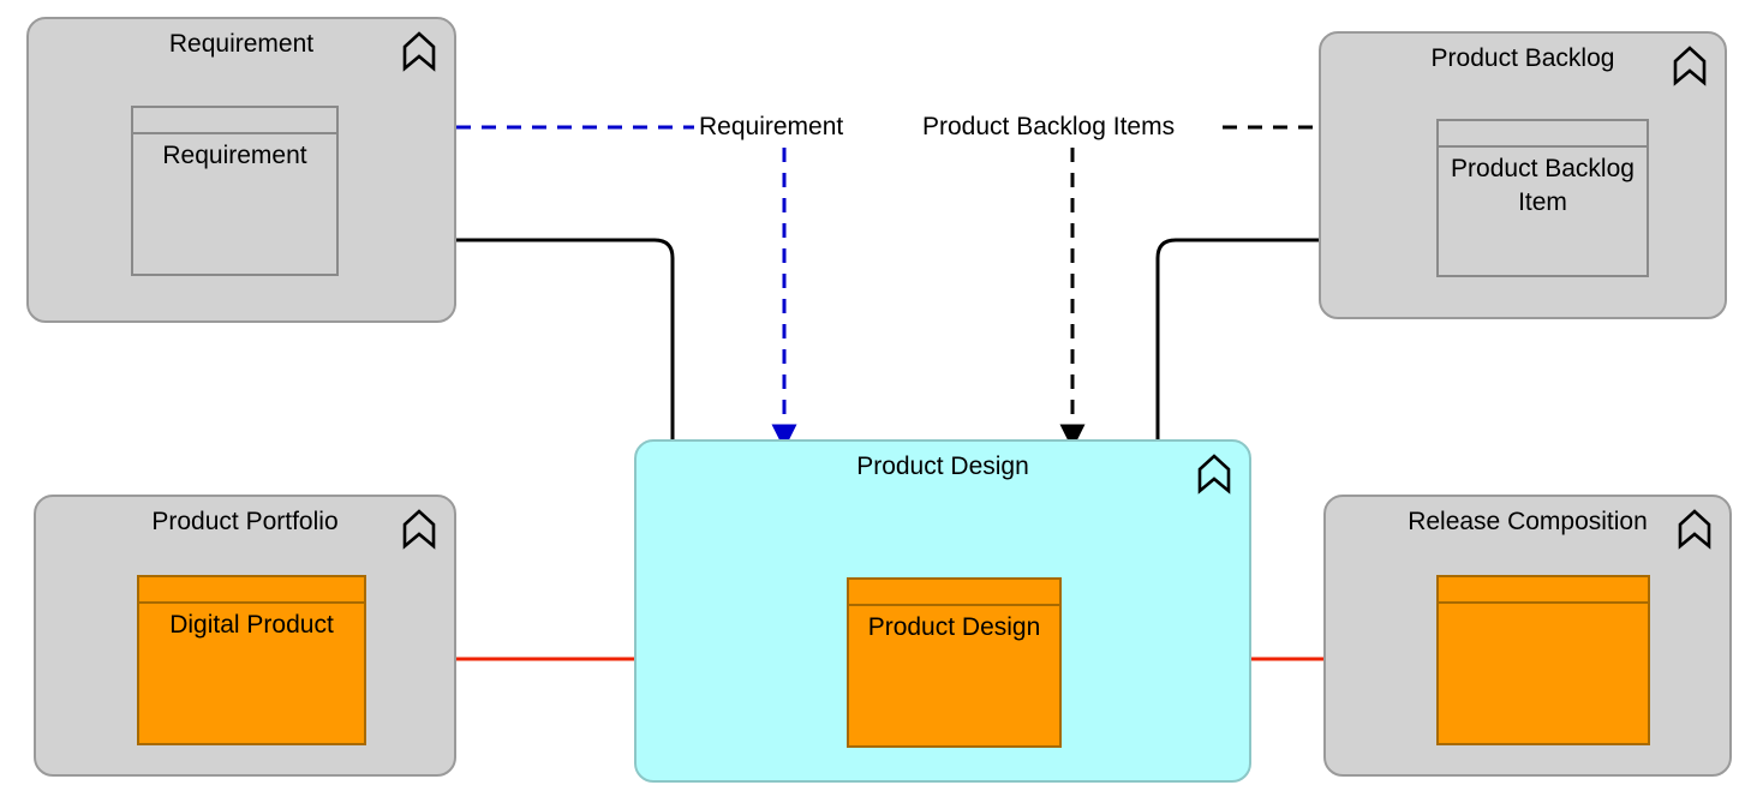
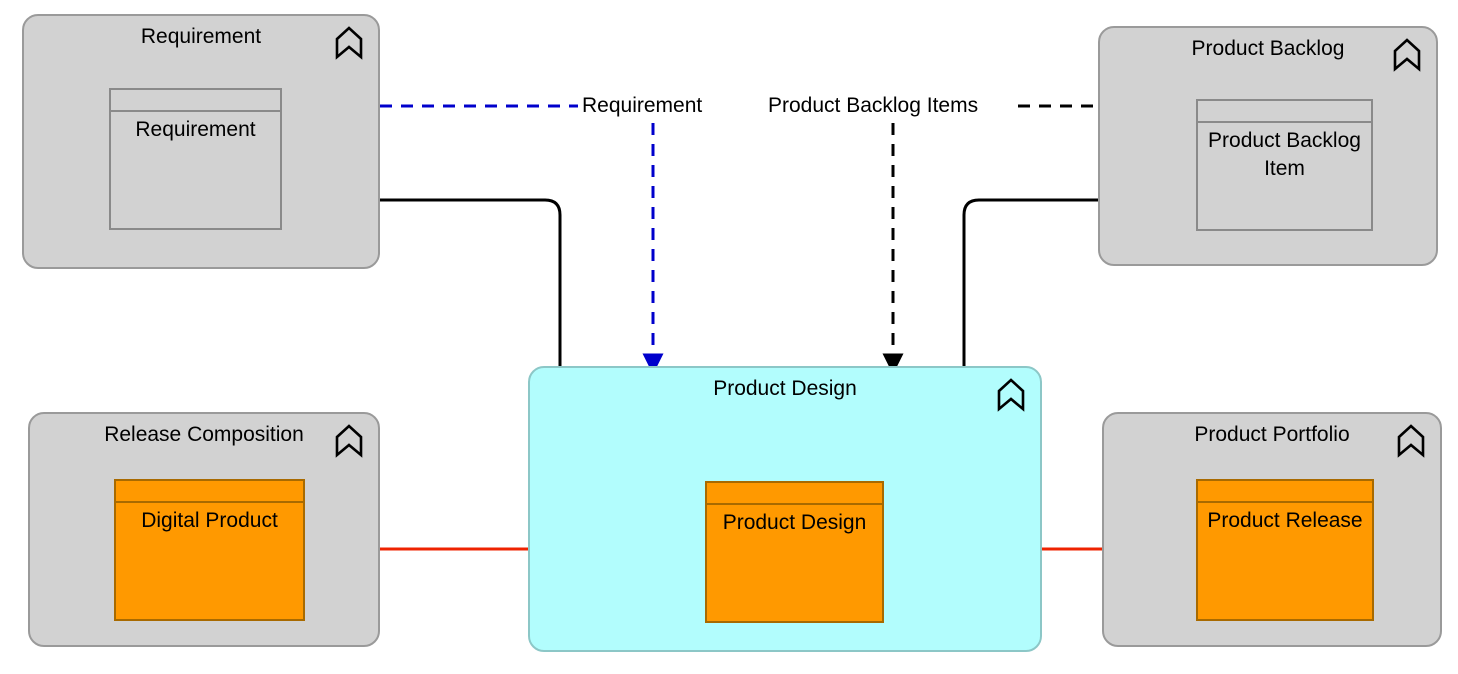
  Requirement
  Requirement
  Product Backlog
  Product Backlog Item
  Product Design
  Product Design
- Product Portfolio
+ Release Composition
  Digital Product
- Release Composition
+ Product Portfolio
+ Product Release
  Requirement
  Product Backlog Items
